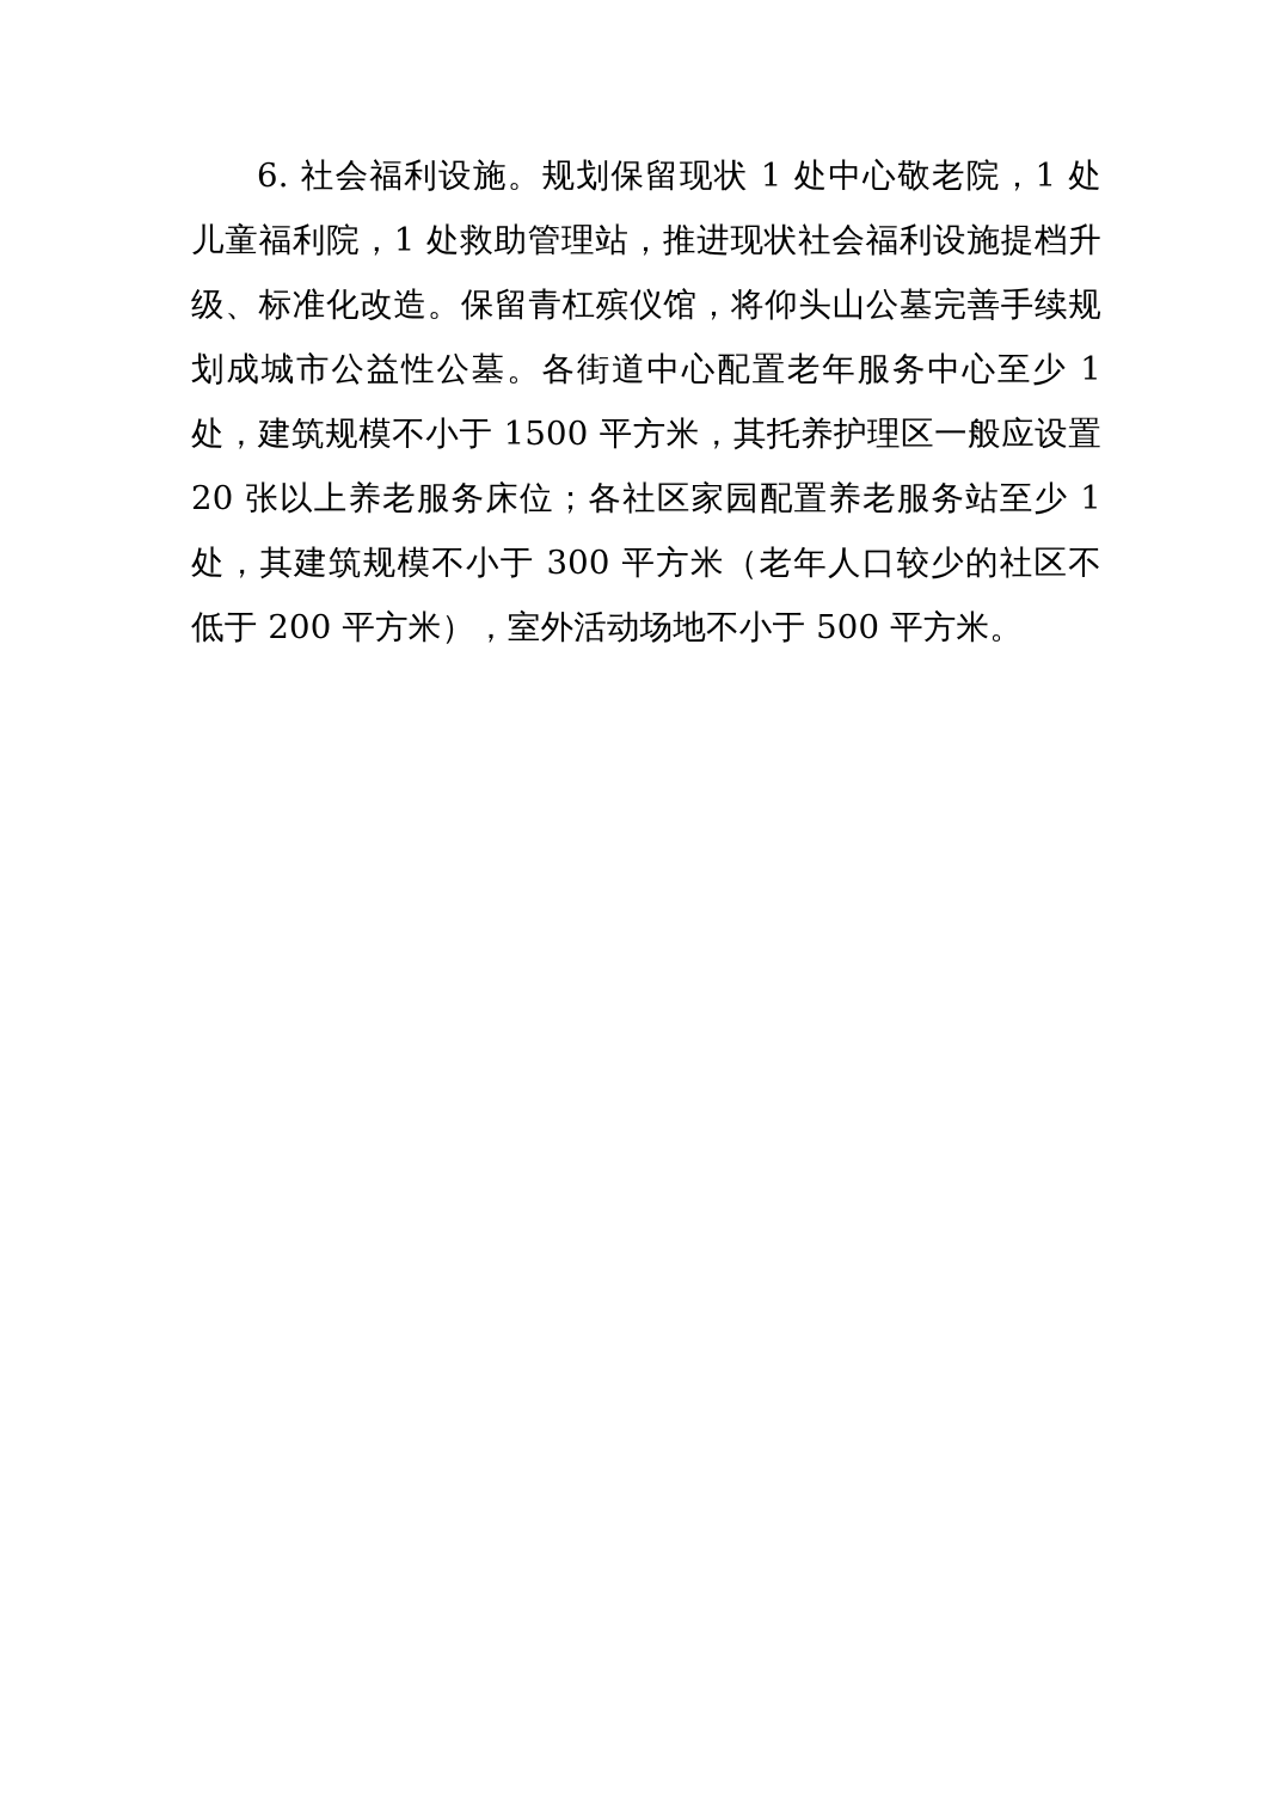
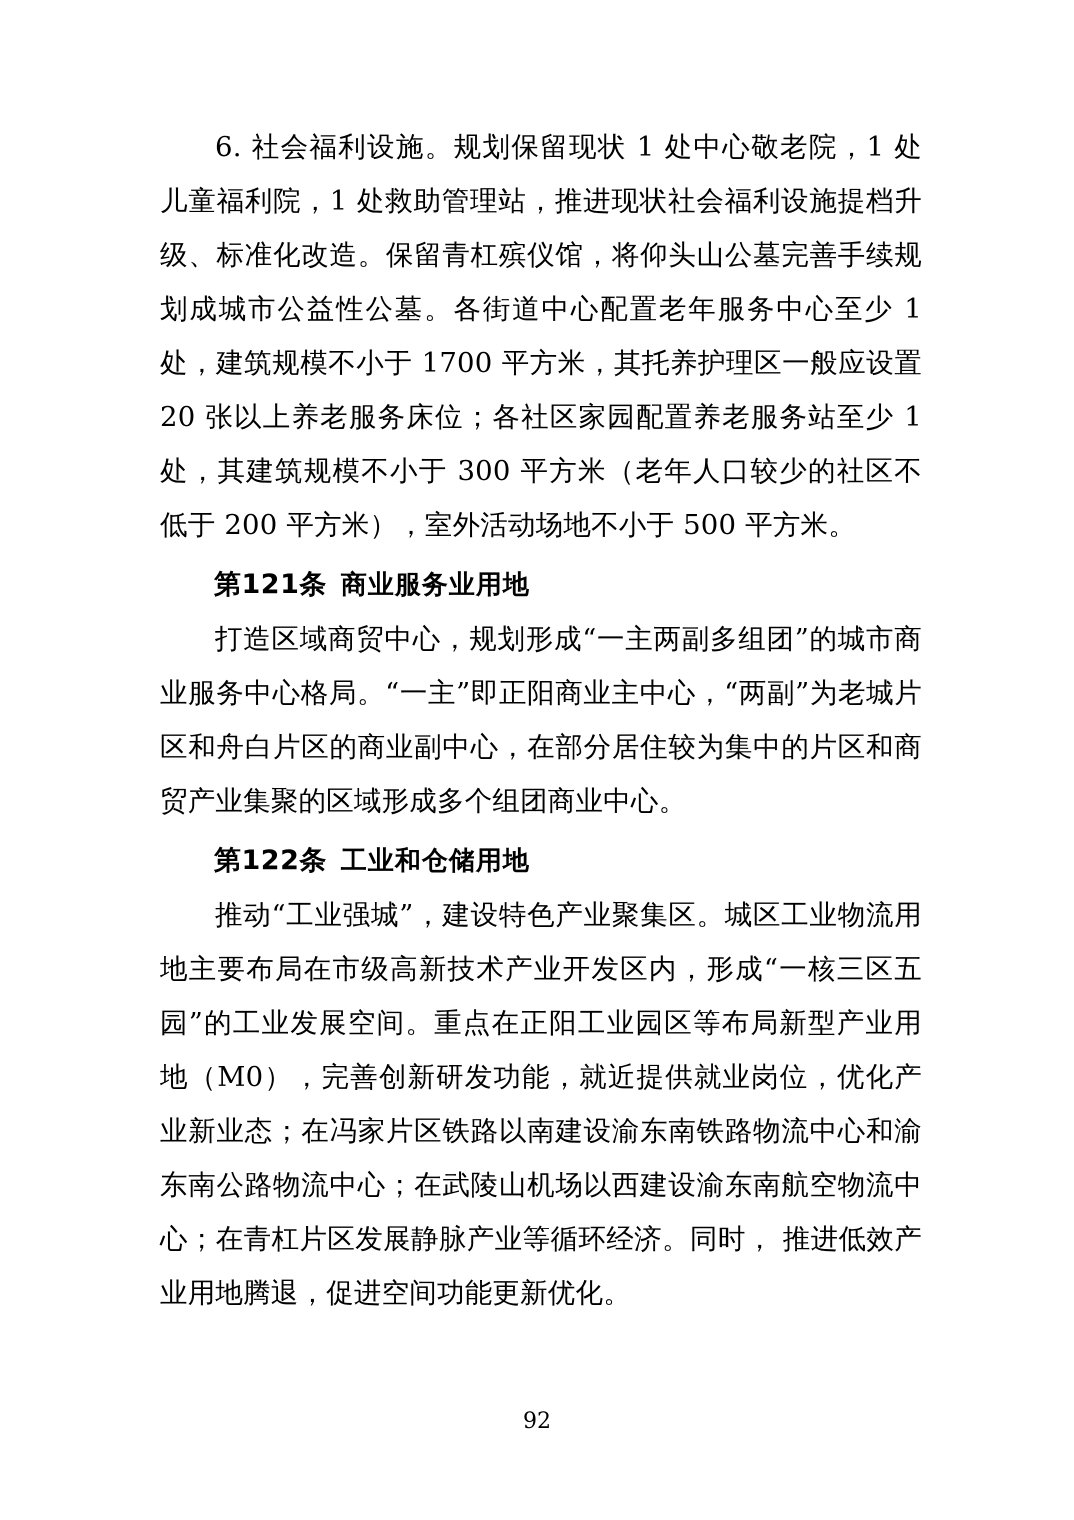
- 6. 社会福利设施。规划保留现状 1 处中心敬老院，1 处儿童福利院，1 处救助管理站，推进现状社会福利设施提档升级、标准化改造。保留青杠殡仪馆，将仰头山公墓完善手续规划成城市公益性公墓。各街道中心配置老年服务中心至少 1 处，建筑规模不小于 1500 平方米，其托养护理区一般应设置 20 张以上养老服务床位；各社区家园配置养老服务站至少 1 处，其建筑规模不小于 300 平方米（老年人口较少的社区不低于 200 平方米），室外活动场地不小于 500 平方米。
+ 6. 社会福利设施。规划保留现状 1 处中心敬老院，1 处儿童福利院，1 处救助管理站，推进现状社会福利设施提档升级、标准化改造。保留青杠殡仪馆，将仰头山公墓完善手续规划成城市公益性公墓。各街道中心配置老年服务中心至少 1 处，建筑规模不小于 1700 平方米，其托养护理区一般应设置 20 张以上养老服务床位；各社区家园配置养老服务站至少 1 处，其建筑规模不小于 300 平方米（老年人口较少的社区不低于 200 平方米），室外活动场地不小于 500 平方米。
+ 第121条 商业服务业用地
+ 打造区域商贸中心，规划形成“一主两副多组团”的城市商业服务中心格局。“一主”即正阳商业主中心，“两副”为老城片区和舟白片区的商业副中心，在部分居住较为集中的片区和商贸产业集聚的区域形成多个组团商业中心。
+ 第122条 工业和仓储用地
+ 推动“工业强城”，建设特色产业聚集区。城区工业物流用地主要布局在市级高新技术产业开发区内，形成“一核三区五园”的工业发展空间。重点在正阳工业园区等布局新型产业用地（M0），完善创新研发功能，就近提供就业岗位，优化产业新业态；在冯家片区铁路以南建设渝东南铁路物流中心和渝东南公路物流中心；在武陵山机场以西建设渝东南航空物流中心；在青杠片区发展静脉产业等循环经济。同时， 推进低效产业用地腾退，促进空间功能更新优化。
+ 92
